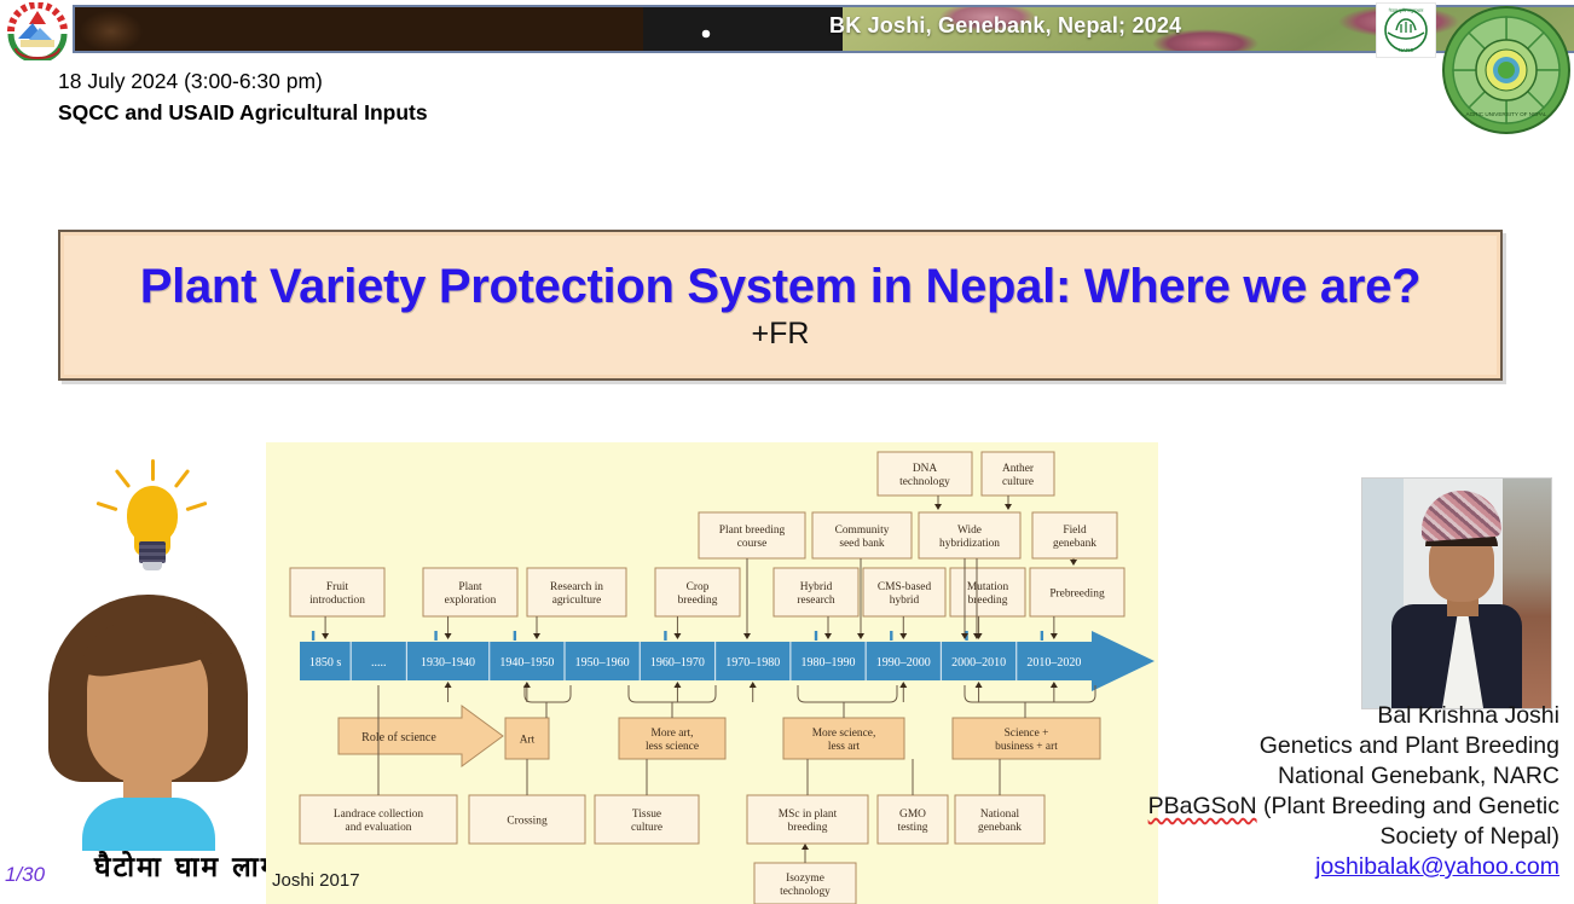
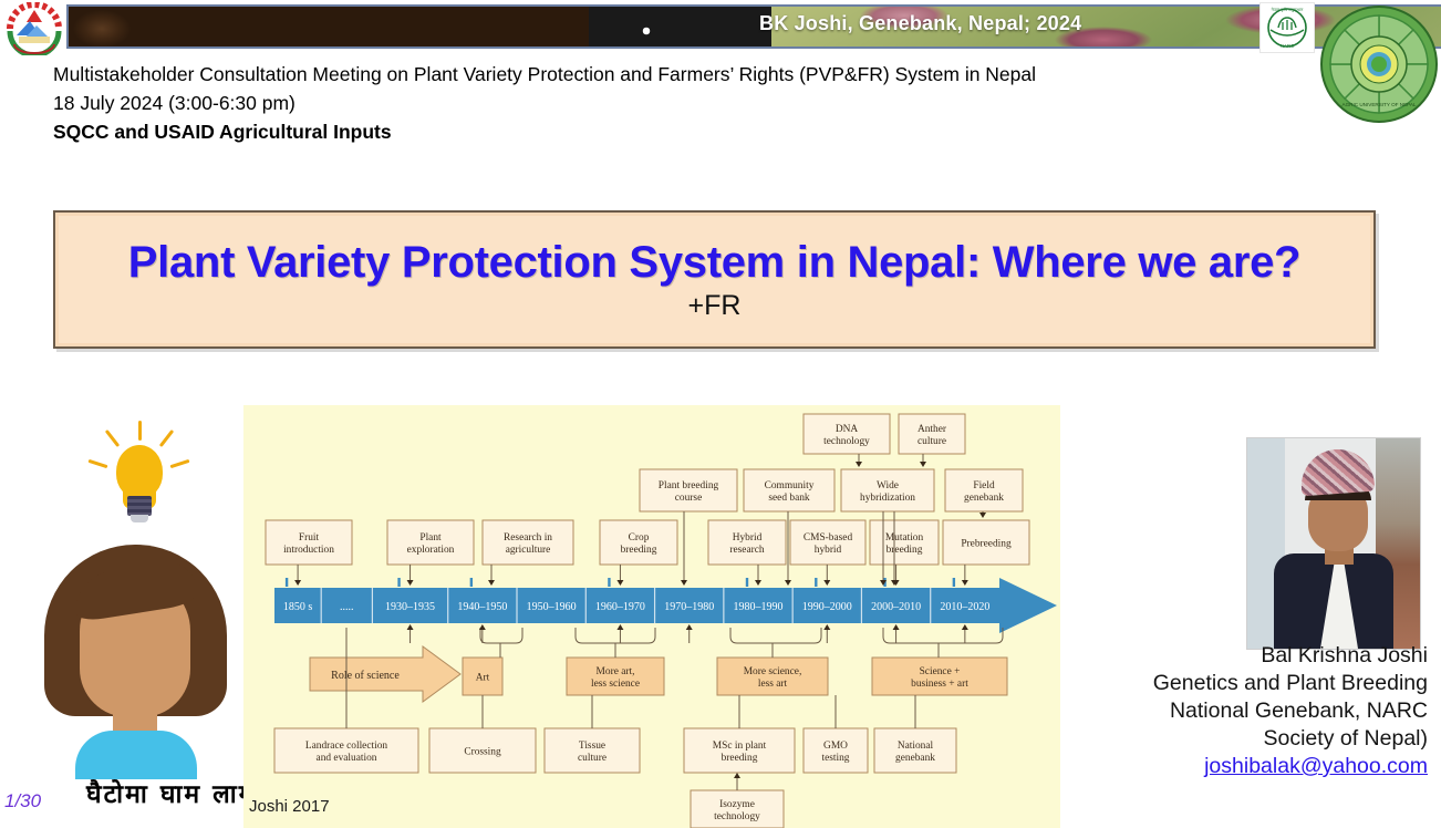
  BK Joshi, Genebank, Nepal; 2024
+ Multistakeholder Consultation Meeting on Plant Variety Protection and Farmers’ Rights (PVP&FR) System in Nepal
  18 July 2024 (3:00-6:30 pm)
  SQCC and USAID Agricultural Inputs
  Plant Variety Protection System in Nepal: Where we are?
  +FR
  1/30
  1850 s
  .....
- 1930–1940
+ 1930–1935
  1940–1950
  1950–1960
  1960–1970
  1970–1980
  1980–1990
  1990–2000
  2000–2010
  2010–2020
  Fruit
  introduction
  Plant
  exploration
  Research in
  agriculture
  Crop
  breeding
  Hybrid
  research
  CMS-based
  hybrid
  Mutation
  breeding
  Prebreeding
  Plant breeding
  course
  Community
  seed bank
  Wide
  hybridization
  Field
  genebank
  DNA
  technology
  Anther
  culture
  Role of science
  Art
  More art,
  less science
  More science,
  less art
  Science +
  business + art
  Landrace collection
  and evaluation
  Crossing
  Tissue
  culture
  MSc in plant
  breeding
  GMO
  testing
  National
  genebank
  Isozyme
  technology
  Joshi 2017
  Bal Krishna Joshi
  Genetics and Plant Breeding
  National Genebank, NARC
- PBaGSoN (Plant Breeding and Genetic
  Society of Nepal)
  joshibalak@yahoo.com
